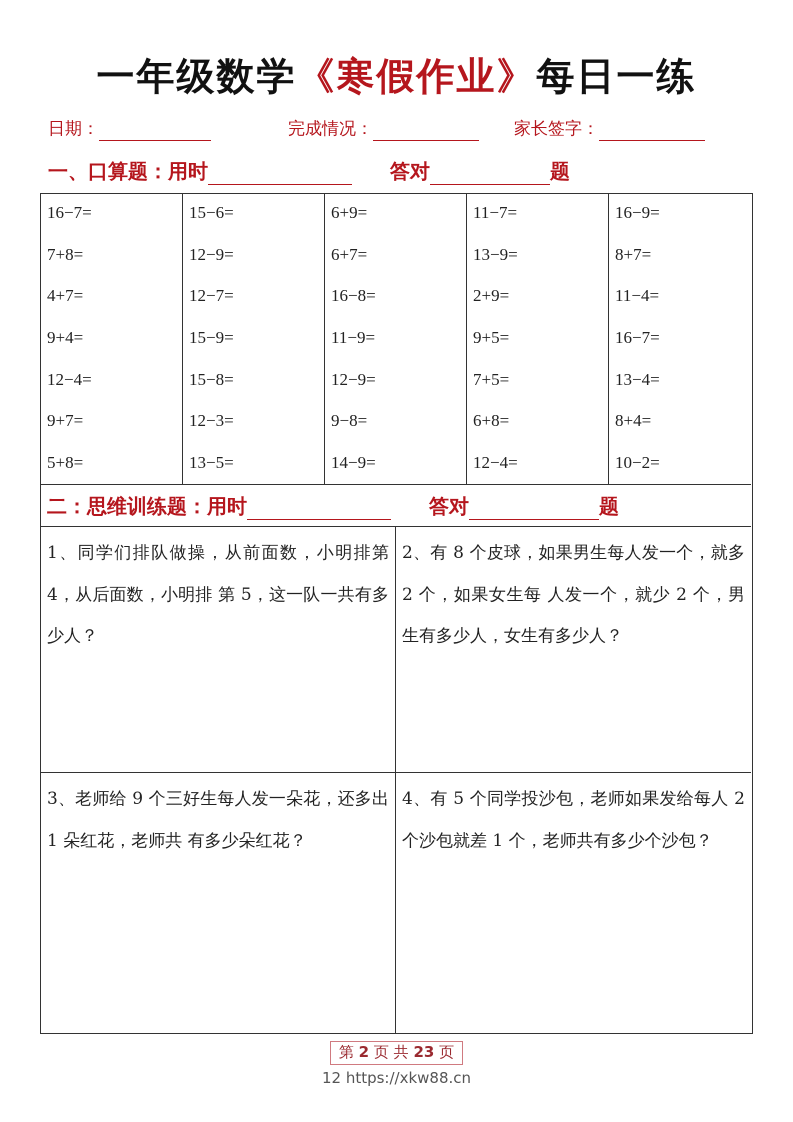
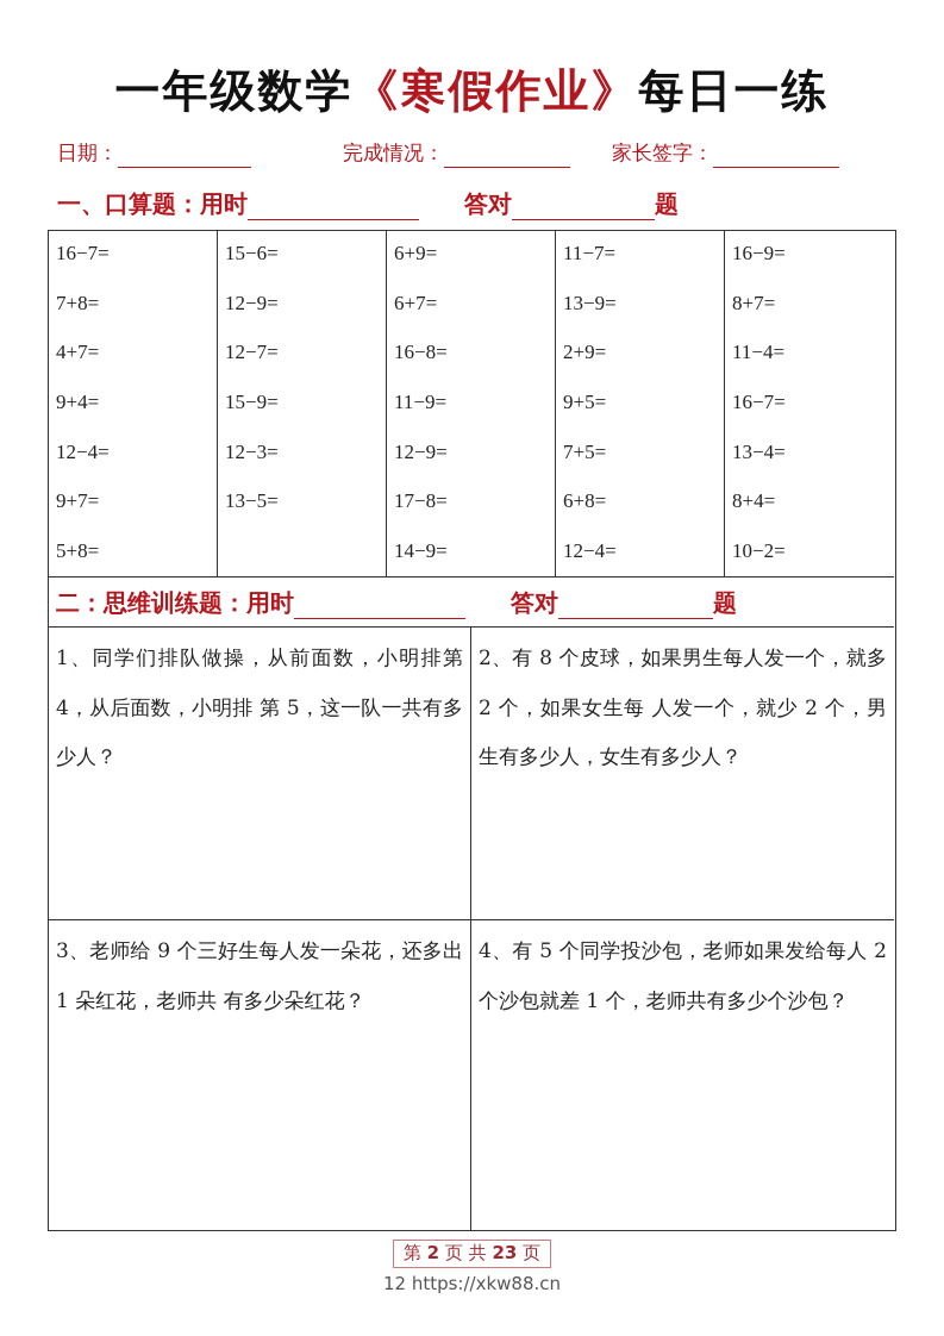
  一年级数学《寒假作业》每日一练
  日期：
  完成情况：
  家长签字：
  一、口算题：用时 答对 题
  16−7=
  7+8=
  4+7=
  9+4=
  12−4=
  9+7=
  5+8=
  15−6=
  12−9=
  12−7=
  15−9=
- 15−8=
  12−3=
  13−5=
  6+9=
  6+7=
  16−8=
  11−9=
  12−9=
- 9−8=
+ 17−8=
  14−9=
  11−7=
  13−9=
  2+9=
  9+5=
  7+5=
  6+8=
  12−4=
  16−9=
  8+7=
  11−4=
  16−7=
  13−4=
  8+4=
  10−2=
  二：思维训练题：用时 答对 题
  1、同学们排队做操，从前面数，小明排第 4，从后面数，小明排 第 5，这一队一共有多少人？
  2、有 8 个皮球，如果男生每人发一个，就多 2 个，如果女生每 人发一个，就少 2 个，男生有多少人，女生有多少人？
  3、老师给 9 个三好生每人发一朵花，还多出 1 朵红花，老师共 有多少朵红花？
  4、有 5 个同学投沙包，老师如果发给每人 2 个沙包就差 1 个，老师共有多少个沙包？
  第 2 页 共 23 页
  12 https://xkw88.cn
